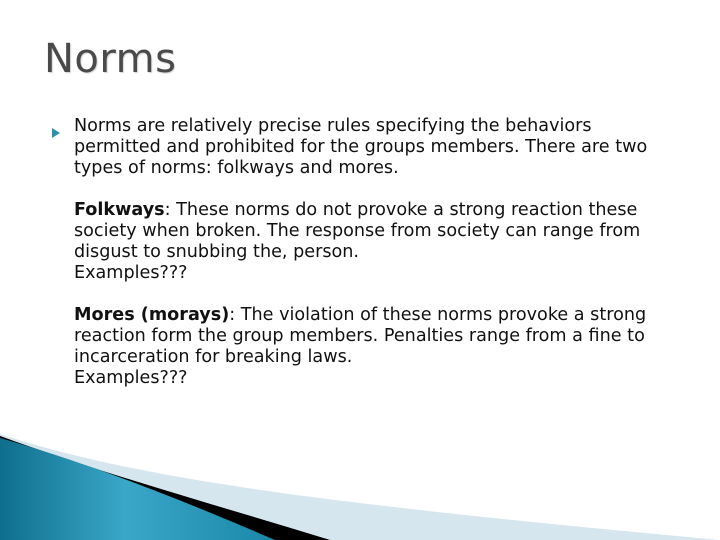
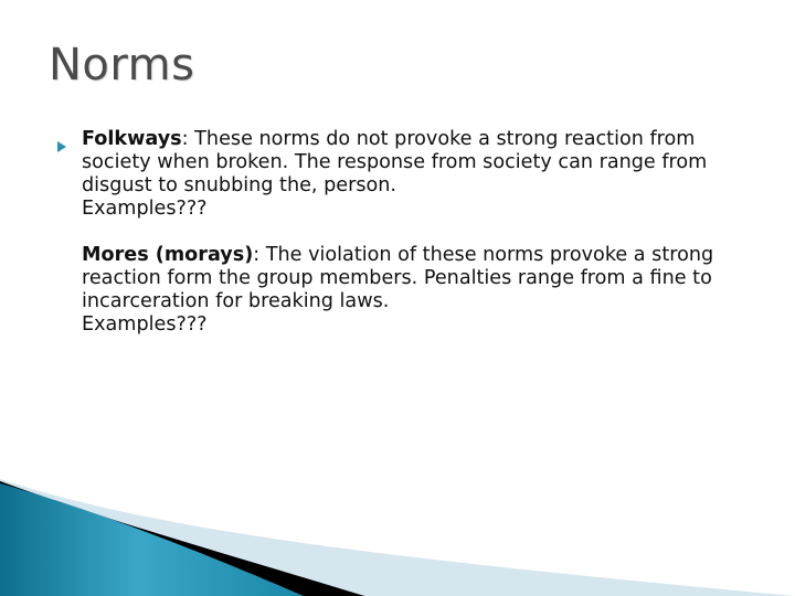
  Norms
- Norms are relatively precise rules specifying the behaviors permitted and prohibited for the groups members. There are two types of norms: folkways and mores.
- Folkways: These norms do not provoke a strong reaction these society when broken. The response from society can range from disgust to snubbing the, person.
+ Folkways: These norms do not provoke a strong reaction from society when broken. The response from society can range from disgust to snubbing the, person.
  Examples???
  Mores (morays): The violation of these norms provoke a strong reaction form the group members. Penalties range from a fine to incarceration for breaking laws.
  Examples???
